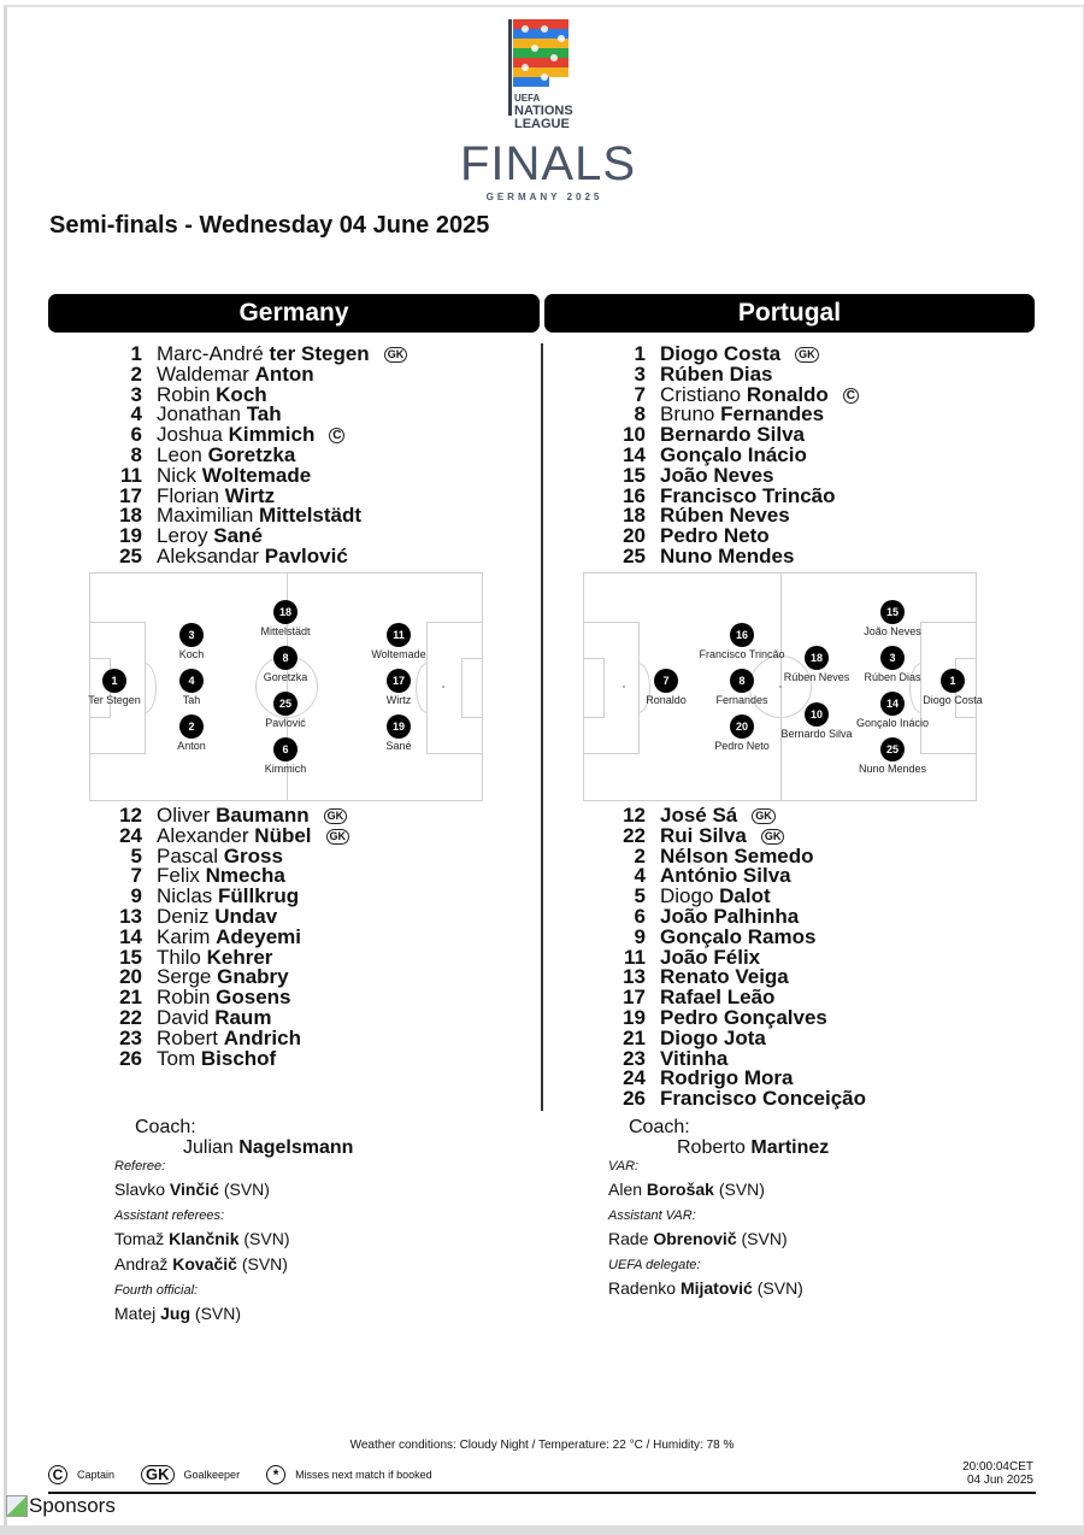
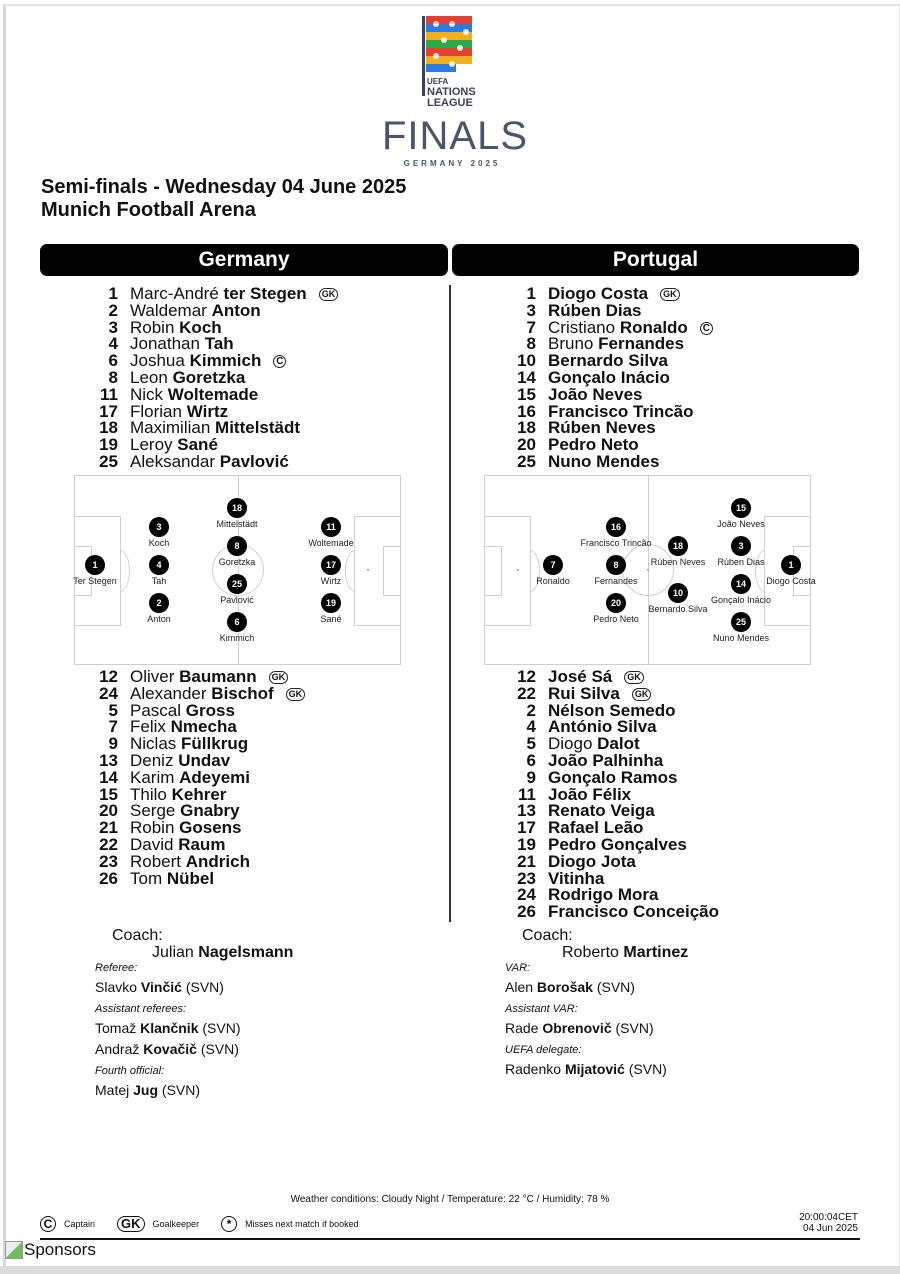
  UEFA
  NATIONS
  LEAGUE
  FINALS
  GERMANY 2025
  Semi-finals - Wednesday 04 June 2025
+ Munich Football Arena
  Germany
  Portugal
  1
  Marc-André ter Stegen GK
  2
  Waldemar Anton
  3
  Robin Koch
  4
  Jonathan Tah
  6
  Joshua Kimmich C
  8
  Leon Goretzka
  11
  Nick Woltemade
  17
  Florian Wirtz
  18
  Maximilian Mittelstädt
  19
  Leroy Sané
  25
  Aleksandar Pavlović
  1
  Diogo Costa GK
  3
  Rúben Dias
  7
  Cristiano Ronaldo C
  8
  Bruno Fernandes
  10
  Bernardo Silva
  14
  Gonçalo Inácio
  15
  João Neves
  16
  Francisco Trincão
  18
  Rúben Neves
  20
  Pedro Neto
  25
  Nuno Mendes
  1
  Ter Stegen
  3
  Koch
  4
  Tah
  2
  Anton
  18
  Mittelstädt
  8
  Goretzka
  25
  Pavlović
  6
  Kimmich
  11
  Woltemade
  17
  Wirtz
  19
  Sané
  7
  Ronaldo
  16
  Francisco Trincão
  8
  Fernandes
  20
  Pedro Neto
  18
  Rúben Neves
  10
  Bernardo Silva
  15
  João Neves
  3
  Rúben Dias
  14
  Gonçalo Inácio
  25
  Nuno Mendes
  1
  Diogo Costa
  12
  Oliver Baumann GK
  24
- Alexander Nübel GK
+ Alexander Bischof GK
  5
  Pascal Gross
  7
  Felix Nmecha
  9
  Niclas Füllkrug
  13
  Deniz Undav
  14
  Karim Adeyemi
  15
  Thilo Kehrer
  20
  Serge Gnabry
  21
  Robin Gosens
  22
  David Raum
  23
  Robert Andrich
  26
- Tom Bischof
+ Tom Nübel
  12
  José Sá GK
  22
  Rui Silva GK
  2
  Nélson Semedo
  4
  António Silva
  5
  Diogo Dalot
  6
  João Palhinha
  9
  Gonçalo Ramos
  11
  João Félix
  13
  Renato Veiga
  17
  Rafael Leão
  19
  Pedro Gonçalves
  21
  Diogo Jota
  23
  Vitinha
  24
  Rodrigo Mora
  26
  Francisco Conceição
  Coach:
  Julian Nagelsmann
  Coach:
  Roberto Martinez
  Referee:
  Slavko Vinčić (SVN)
  Assistant referees:
  Tomaž Klančnik (SVN)
  Andraž Kovačič (SVN)
  Fourth official:
  Matej Jug (SVN)
  VAR:
  Alen Borošak (SVN)
  Assistant VAR:
  Rade Obrenovič (SVN)
  UEFA delegate:
  Radenko Mijatović (SVN)
  Weather conditions: Cloudy Night / Temperature: 22 °C / Humidity: 78 %
  C
  Captain
  GK
  Goalkeeper
  *
  Misses next match if booked
  20:00:04CET
  04 Jun 2025
  Sponsors
